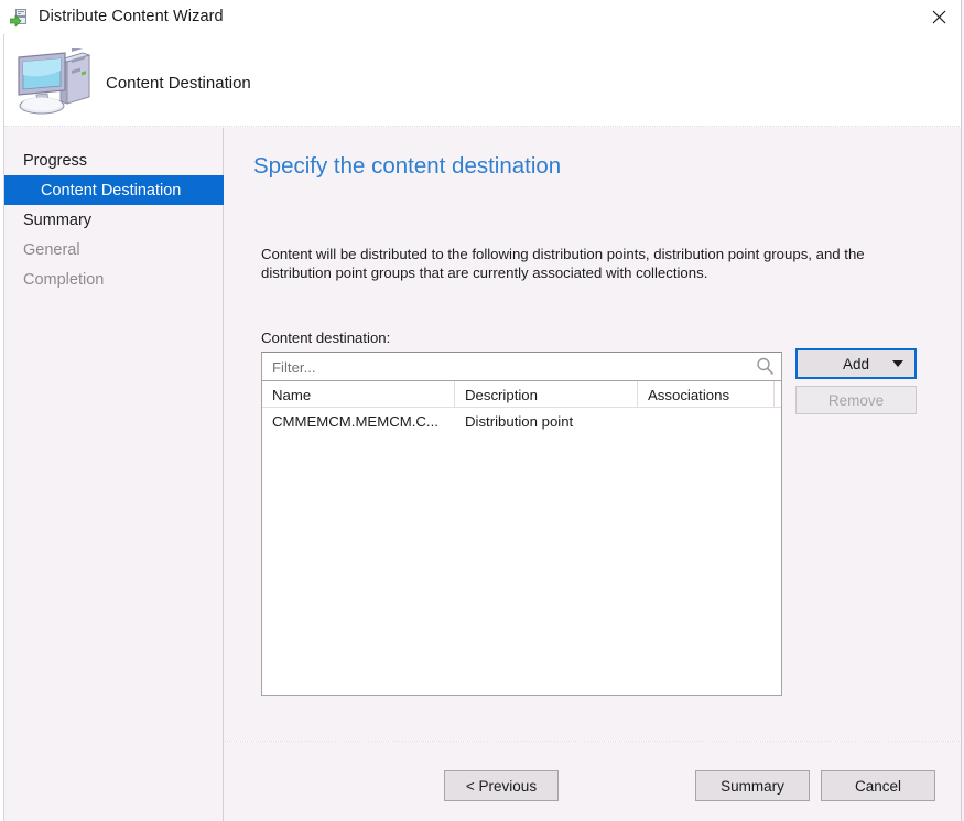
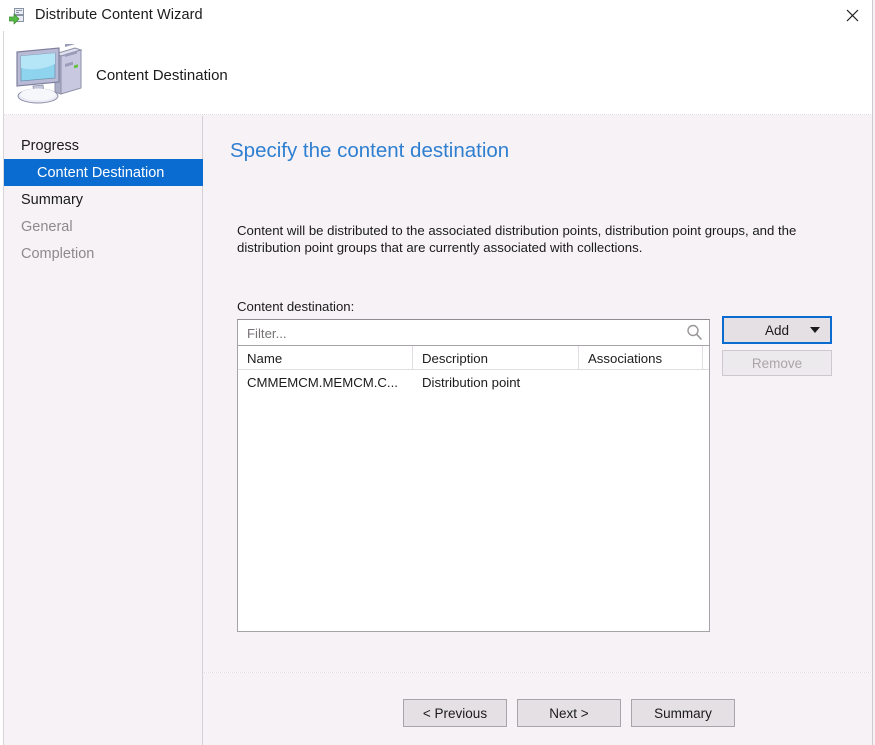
  Distribute Content Wizard
  Content Destination
  Progress
  Content Destination
  Summary
  General
  Completion
  Specify the content destination
- Content will be distributed to the following distribution points, distribution point groups, and the distribution point groups that are currently associated with collections.
+ Content will be distributed to the associated distribution points, distribution point groups, and the distribution point groups that are currently associated with collections.
  Content destination:
  Filter...
  Name
  Description
  Associations
  CMMEMCM.MEMCM.C...
  Distribution point
  Add
  Remove
  < Previous
+ Next >
  Summary
- Cancel
